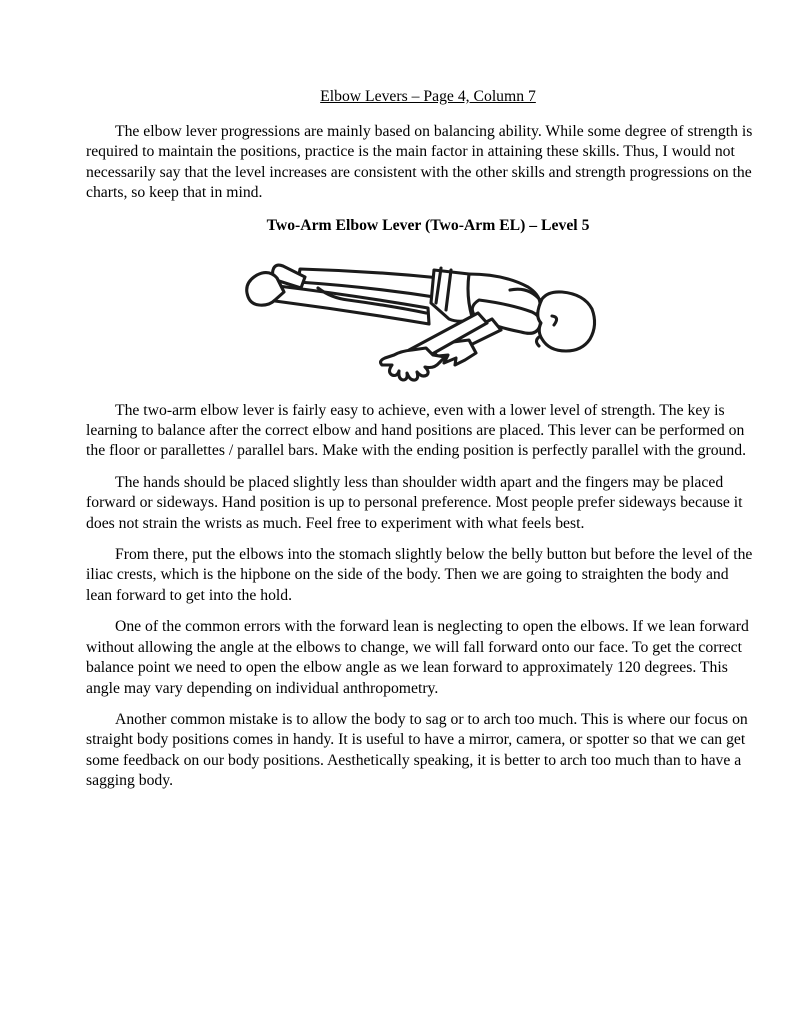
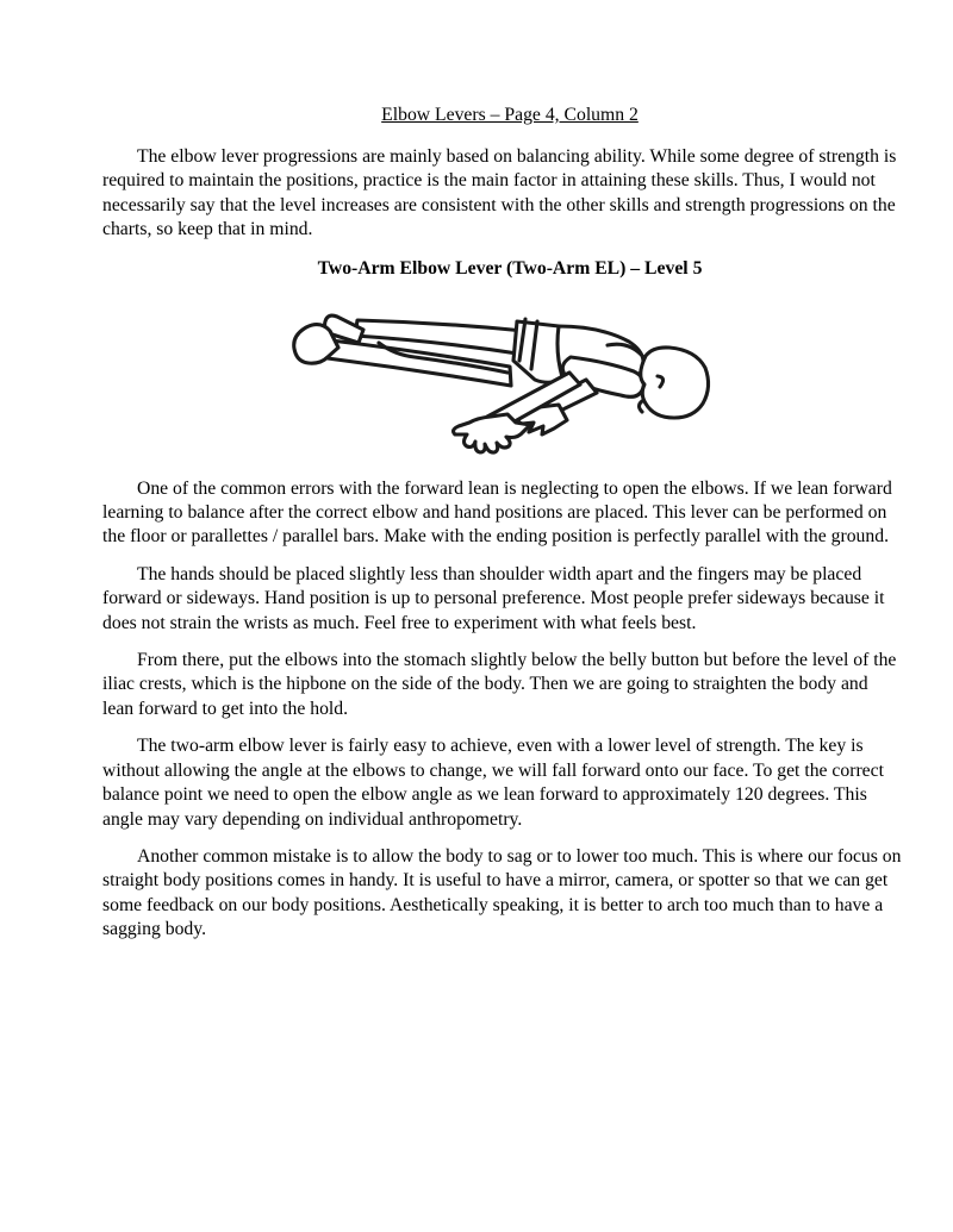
- Elbow Levers – Page 4, Column 7
+ Elbow Levers – Page 4, Column 2
  The elbow lever progressions are mainly based on balancing ability. While some degree of strength is
  required to maintain the positions, practice is the main factor in attaining these skills. Thus, I would not
  necessarily say that the level increases are consistent with the other skills and strength progressions on the
  charts, so keep that in mind.
  Two-Arm Elbow Lever (Two-Arm EL) – Level 5
- The two-arm elbow lever is fairly easy to achieve, even with a lower level of strength. The key is
+ One of the common errors with the forward lean is neglecting to open the elbows. If we lean forward
  learning to balance after the correct elbow and hand positions are placed. This lever can be performed on
  the floor or parallettes / parallel bars. Make with the ending position is perfectly parallel with the ground.
  The hands should be placed slightly less than shoulder width apart and the fingers may be placed
  forward or sideways. Hand position is up to personal preference. Most people prefer sideways because it
  does not strain the wrists as much. Feel free to experiment with what feels best.
  From there, put the elbows into the stomach slightly below the belly button but before the level of the
  iliac crests, which is the hipbone on the side of the body. Then we are going to straighten the body and
  lean forward to get into the hold.
- One of the common errors with the forward lean is neglecting to open the elbows. If we lean forward
+ The two-arm elbow lever is fairly easy to achieve, even with a lower level of strength. The key is
  without allowing the angle at the elbows to change, we will fall forward onto our face. To get the correct
  balance point we need to open the elbow angle as we lean forward to approximately 120 degrees. This
  angle may vary depending on individual anthropometry.
- Another common mistake is to allow the body to sag or to arch too much. This is where our focus on
+ Another common mistake is to allow the body to sag or to lower too much. This is where our focus on
  straight body positions comes in handy. It is useful to have a mirror, camera, or spotter so that we can get
  some feedback on our body positions. Aesthetically speaking, it is better to arch too much than to have a
  sagging body.
